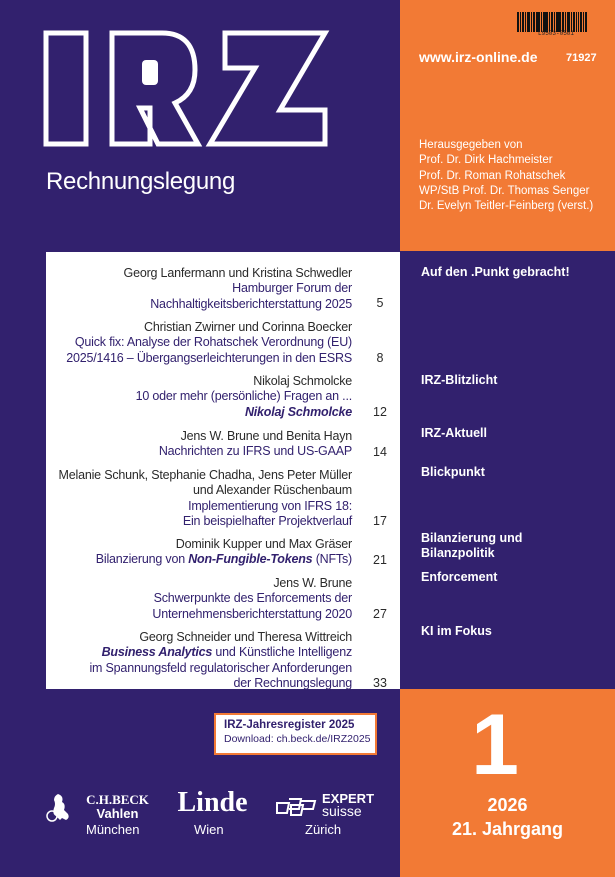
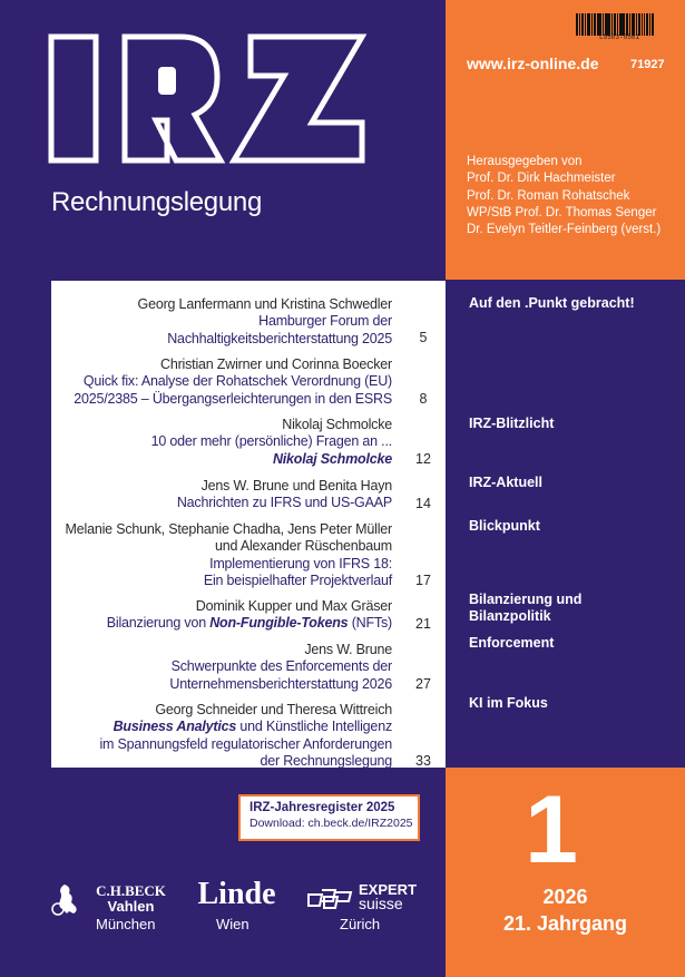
  www.irz-online.de
  71927
  Herausgegeben von
  Prof. Dr. Dirk Hachmeister
  Prof. Dr. Roman Rohatschek
  WP/StB Prof. Dr. Thomas Senger
  Dr. Evelyn Teitler-Feinberg (verst.)
  Rechnungslegung
  Georg Lanfermann und Kristina Schwedler
  Hamburger Forum der
  Nachhaltigkeitsberichterstattung 2025
  5
  Christian Zwirner und Corinna Boecker
  Quick fix: Analyse der Rohatschek Verordnung (EU)
- 2025/1416 – Übergangserleichterungen in den ESRS
+ 2025/2385 – Übergangserleichterungen in den ESRS
  8
  Nikolaj Schmolcke
  10 oder mehr (persönliche) Fragen an ...
  Nikolaj Schmolcke
  12
  Jens W. Brune und Benita Hayn
  Nachrichten zu IFRS und US-GAAP
  14
  Melanie Schunk, Stephanie Chadha, Jens Peter Müller
  und Alexander Rüschenbaum
  Implementierung von IFRS 18:
  Ein beispielhafter Projektverlauf
  17
  Dominik Kupper und Max Gräser
  Bilanzierung von Non-Fungible-Tokens (NFTs)
  21
  Jens W. Brune
  Schwerpunkte des Enforcements der
- Unternehmensberichterstattung 2020
+ Unternehmensberichterstattung 2026
  27
  Georg Schneider und Theresa Wittreich
  Business Analytics und Künstliche Intelligenz
  im Spannungsfeld regulatorischer Anforderungen
  der Rechnungslegung
  33
  Auf den .Punkt gebracht!
  IRZ-Blitzlicht
  IRZ-Aktuell
  Blickpunkt
  Bilanzierung und
  Bilanzpolitik
  Enforcement
  KI im Fokus
  IRZ-Jahresregister 2025
  Download: ch.beck.de/IRZ2025
  C.H.BECK
  Vahlen
  München
  Linde
  Wien
  EXPERT
  suisse
  Zürich
  1
  2026
  21. Jahrgang
